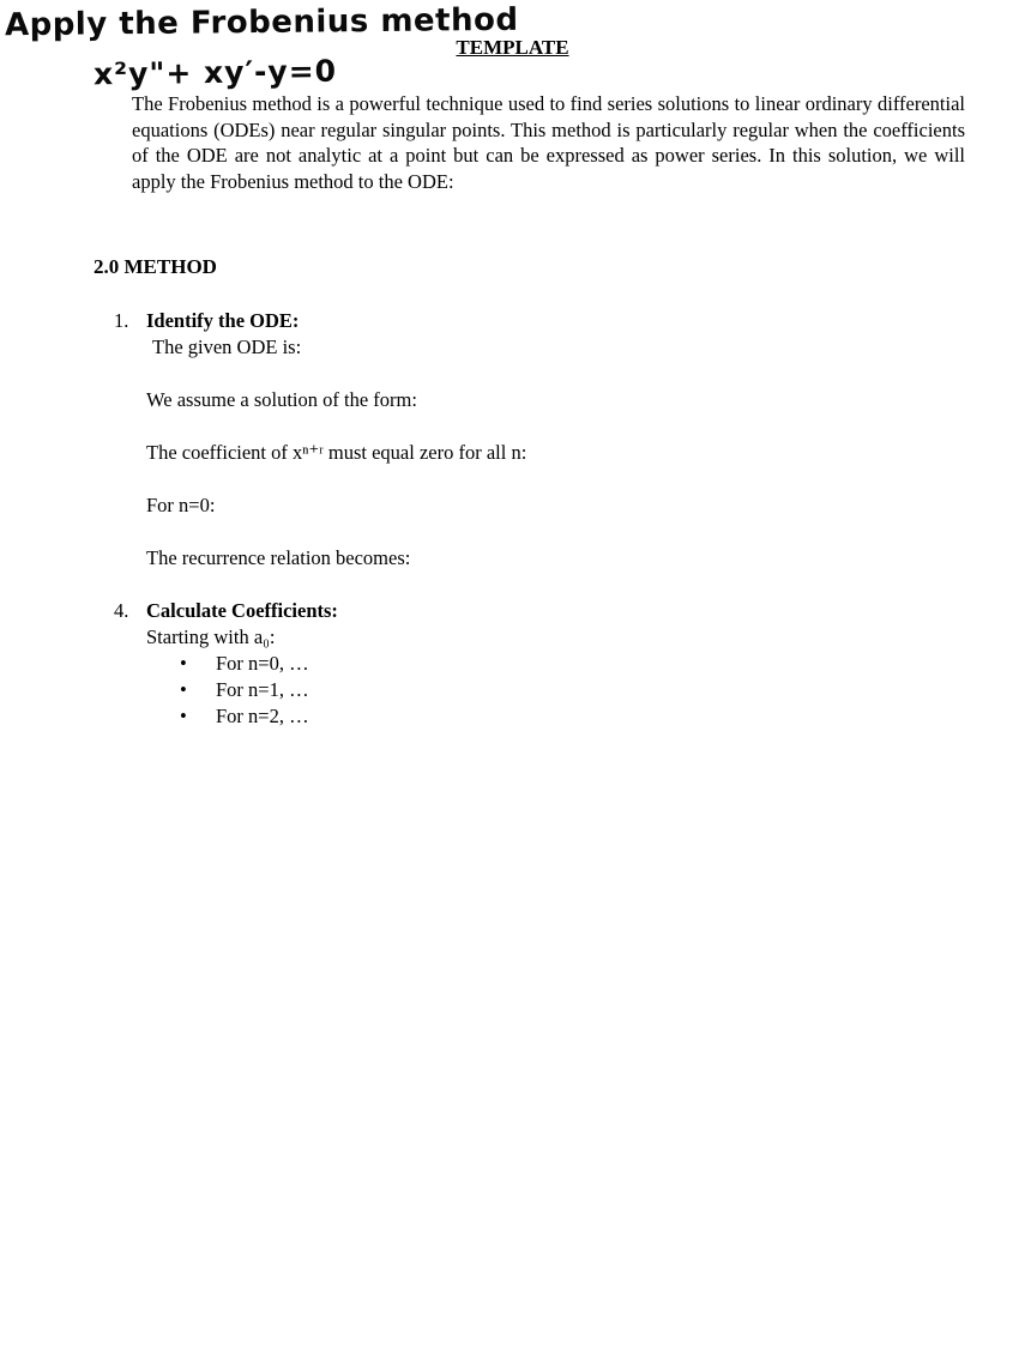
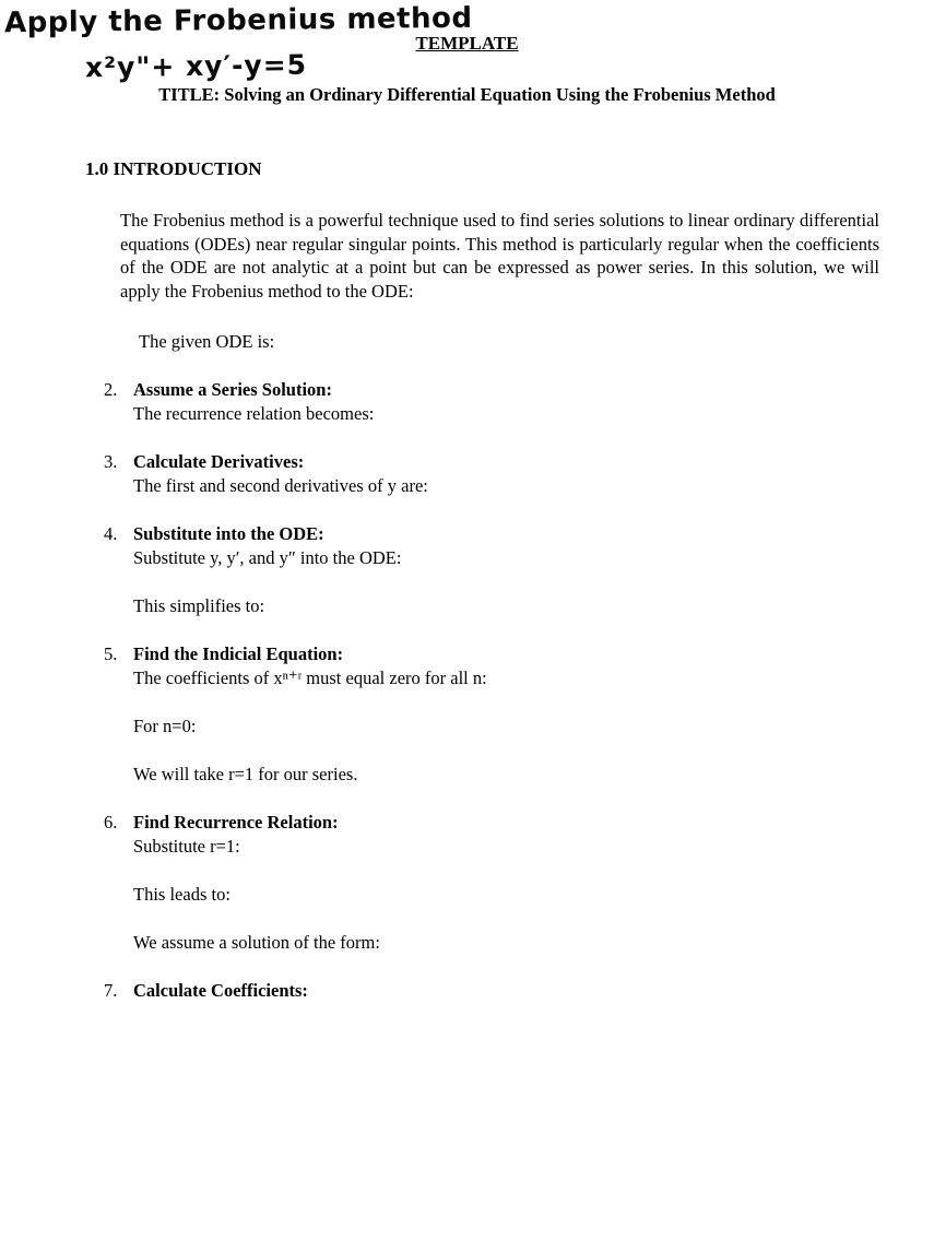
  Apply the Frobenius method
- x²y"+ xy′-y=0
+ x²y"+ xy′-y=5
  TEMPLATE
+ TITLE: Solving an Ordinary Differential Equation Using the Frobenius Method
+ 1.0 INTRODUCTION
  The Frobenius method is a powerful technique used to find series solutions to linear ordinary differential equations (ODEs) near regular singular points. This method is particularly regular when the coefficients of the ODE are not analytic at a point but can be expressed as power series. In this solution, we will apply the Frobenius method to the ODE:
- 2.0 METHOD
- 1. Identify the ODE:
  The given ODE is:
+ 2. Assume a Series Solution:
- We assume a solution of the form:
+ The recurrence relation becomes:
+ 3. Calculate Derivatives:
+ The first and second derivatives of y are:
+ 4. Substitute into the ODE:
+ Substitute y, y′, and y″ into the ODE:
+ This simplifies to:
+ 5. Find the Indicial Equation:
- The coefficient of xⁿ⁺ʳ must equal zero for all n:
+ The coefficients of xⁿ⁺ʳ must equal zero for all n:
  For n=0:
+ We will take r=1 for our series.
+ 6. Find Recurrence Relation:
+ Substitute r=1:
+ This leads to:
- The recurrence relation becomes:
+ We assume a solution of the form:
- 4. Calculate Coefficients:
+ 7. Calculate Coefficients:
- Starting with a₀:
- • For n=0, …
- • For n=1, …
- • For n=2, …
